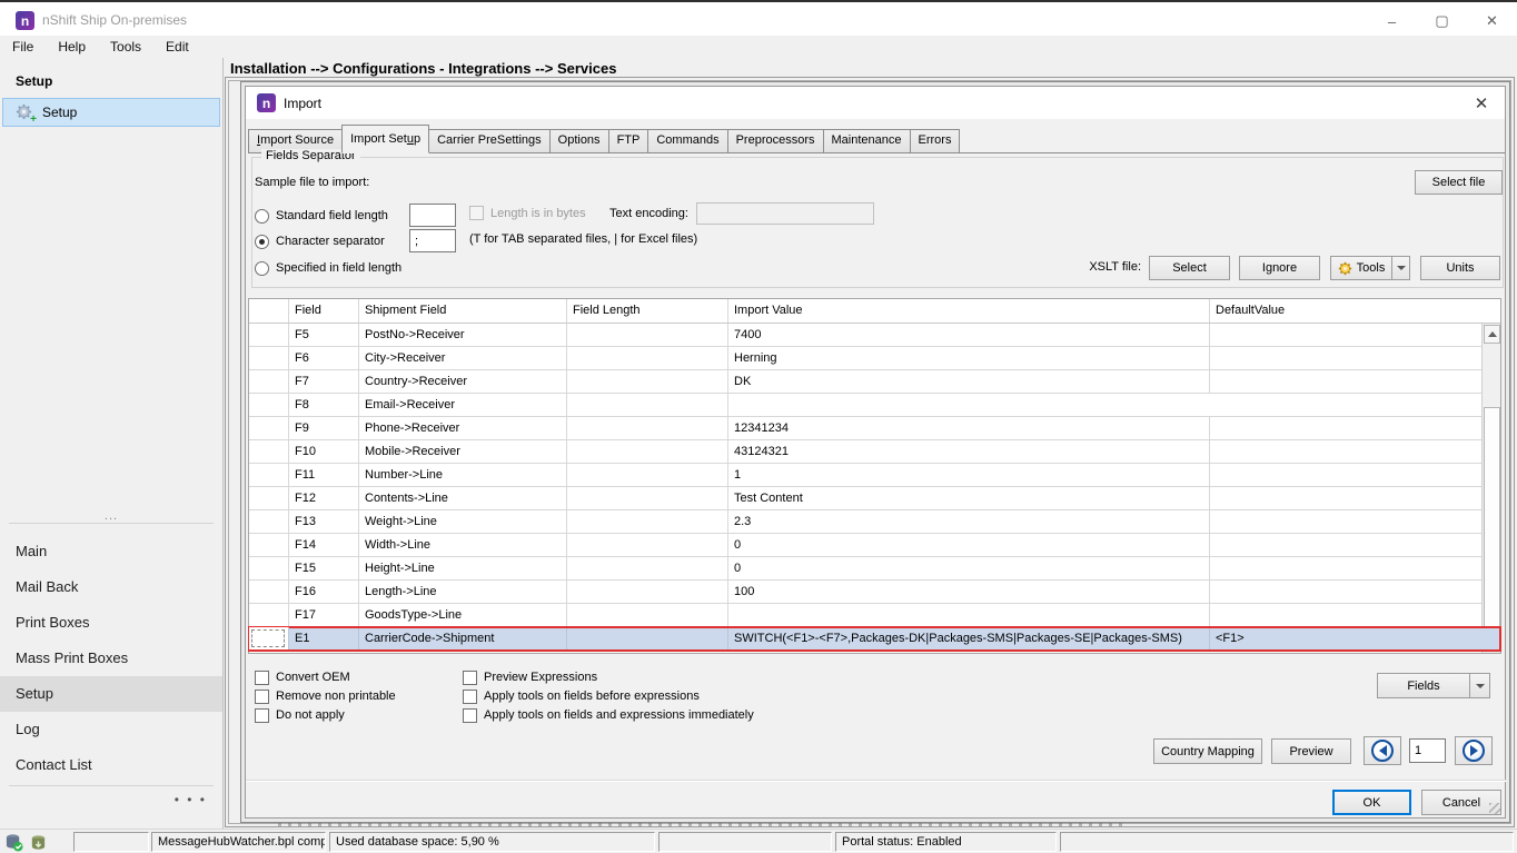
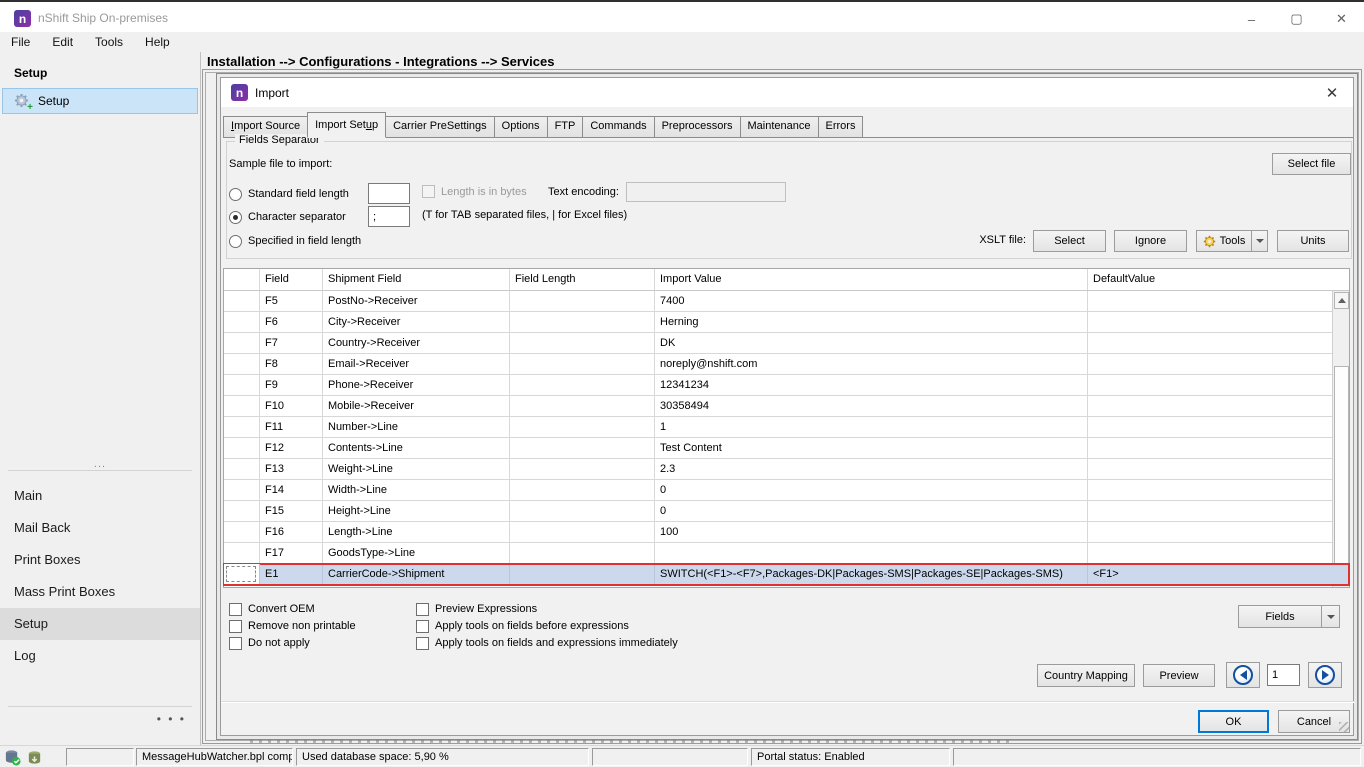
  n
  nShift Ship On-premises
  –
  ▢
  ✕
  File
- Help
+ Edit
  Tools
- Edit
+ Help
  Setup
  +
  Setup
  ...
  Main
  Mail Back
  Print Boxes
  Mass Print Boxes
  Setup
  Log
- Contact List
  • • •
  Installation --> Configurations - Integrations --> Services
  n
  Import
  ✕
  Import Source
  Import Setup
  Carrier PreSettings
  Options
  FTP
  Commands
  Preprocessors
  Maintenance
  Errors
  Fields Separator
  Sample file to import:
  Select file
  Standard field length
  Length is in bytes
  Text encoding:
  Character separator
  ;
  (T for TAB separated files, | for Excel files)
  Specified in field length
  XSLT file:
  Select
  Ignore
  Tools
  Units
  Field
  Shipment Field
  Field Length
  Import Value
  DefaultValue
  F5
  PostNo->Receiver
  7400
  F6
  City->Receiver
  Herning
  F7
  Country->Receiver
  DK
  F8
  Email->Receiver
+ noreply@nshift.com
  F9
  Phone->Receiver
  12341234
  F10
  Mobile->Receiver
- 43124321
+ 30358494
  F11
  Number->Line
  1
  F12
  Contents->Line
  Test Content
  F13
  Weight->Line
  2.3
  F14
  Width->Line
  0
  F15
  Height->Line
  0
  F16
  Length->Line
  100
  F17
  GoodsType->Line
  E1
  CarrierCode->Shipment
  SWITCH(<F1>-<F7>,Packages-DK|Packages-SMS|Packages-SE|Packages-SMS)
  <F1>
  Convert OEM
  Remove non printable
  Do not apply
  Preview Expressions
  Apply tools on fields before expressions
  Apply tools on fields and expressions immediately
  Fields
  Country Mapping
  Preview
  1
  OK
  Cancel
  MessageHubWatcher.bpl comp
  Used database space: 5,90 %
  Portal status: Enabled
